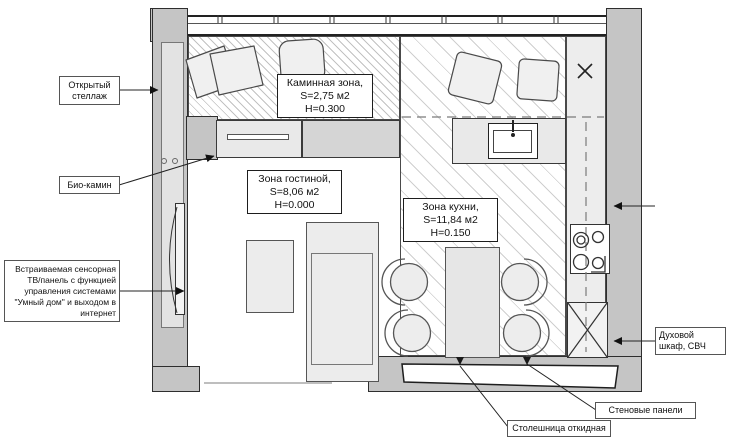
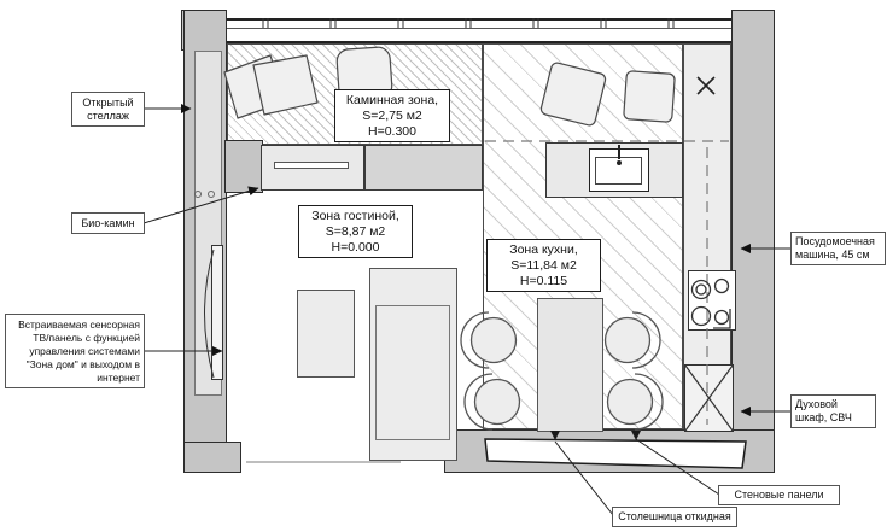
  Каминная зона,
  S=2,75 м2
  Н=0.300
  Зона гостиной,
- S=8,06 м2
+ S=8,87 м2
  Н=0.000
  Зона кухни,
  S=11,84 м2
- Н=0.150
+ Н=0.115
  Открытый
  стеллаж
  Био-камин
  Встраиваемая сенсорная
  ТВ/панель с функцией
  управления системами
- "Умный дом" и выходом в
+ "Зона дом" и выходом в
  интернет
+ Посудомоечная
+ машина, 45 см
  Духовой
  шкаф, СВЧ
  Столешница откидная
  Стеновые панели
